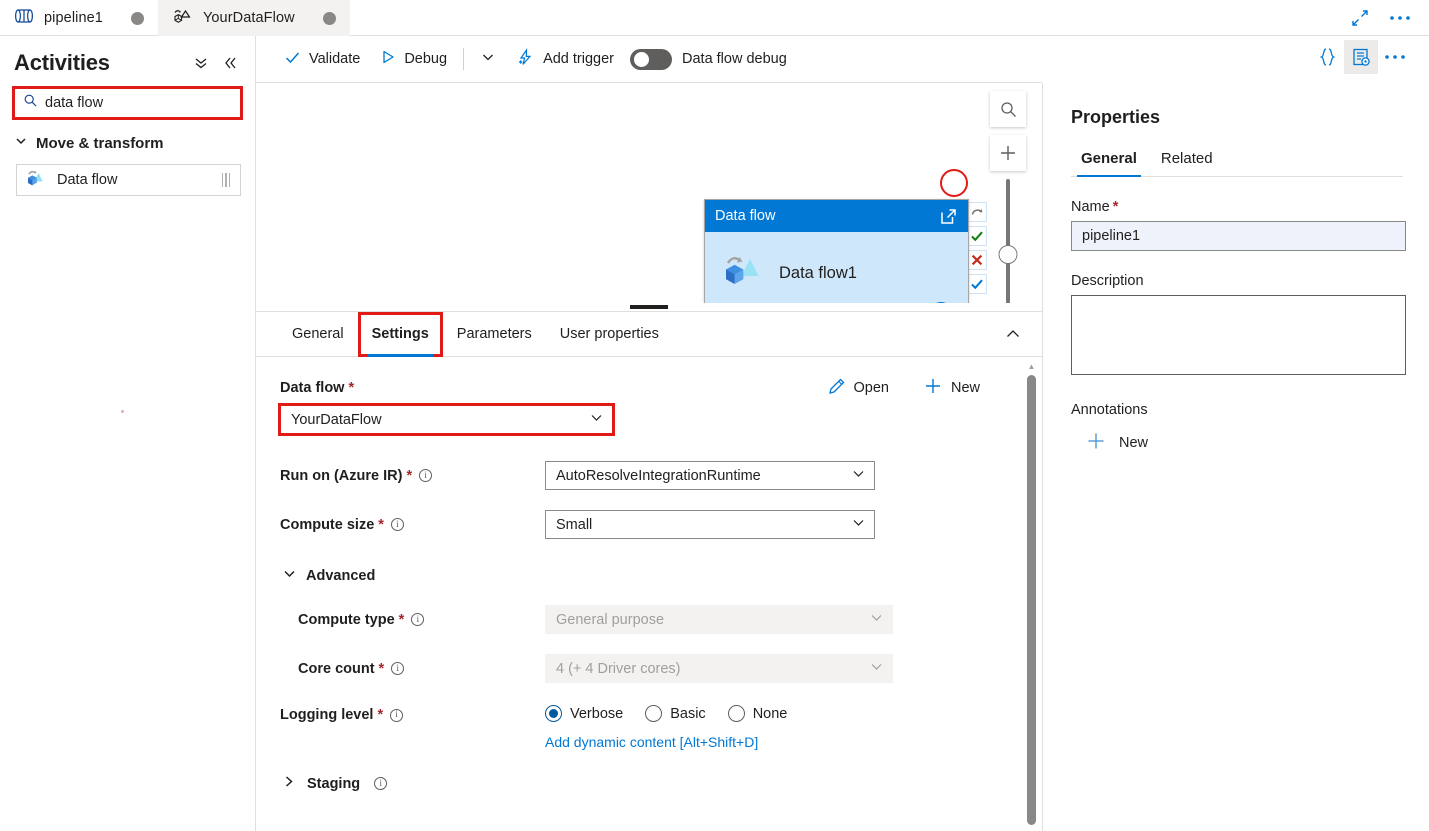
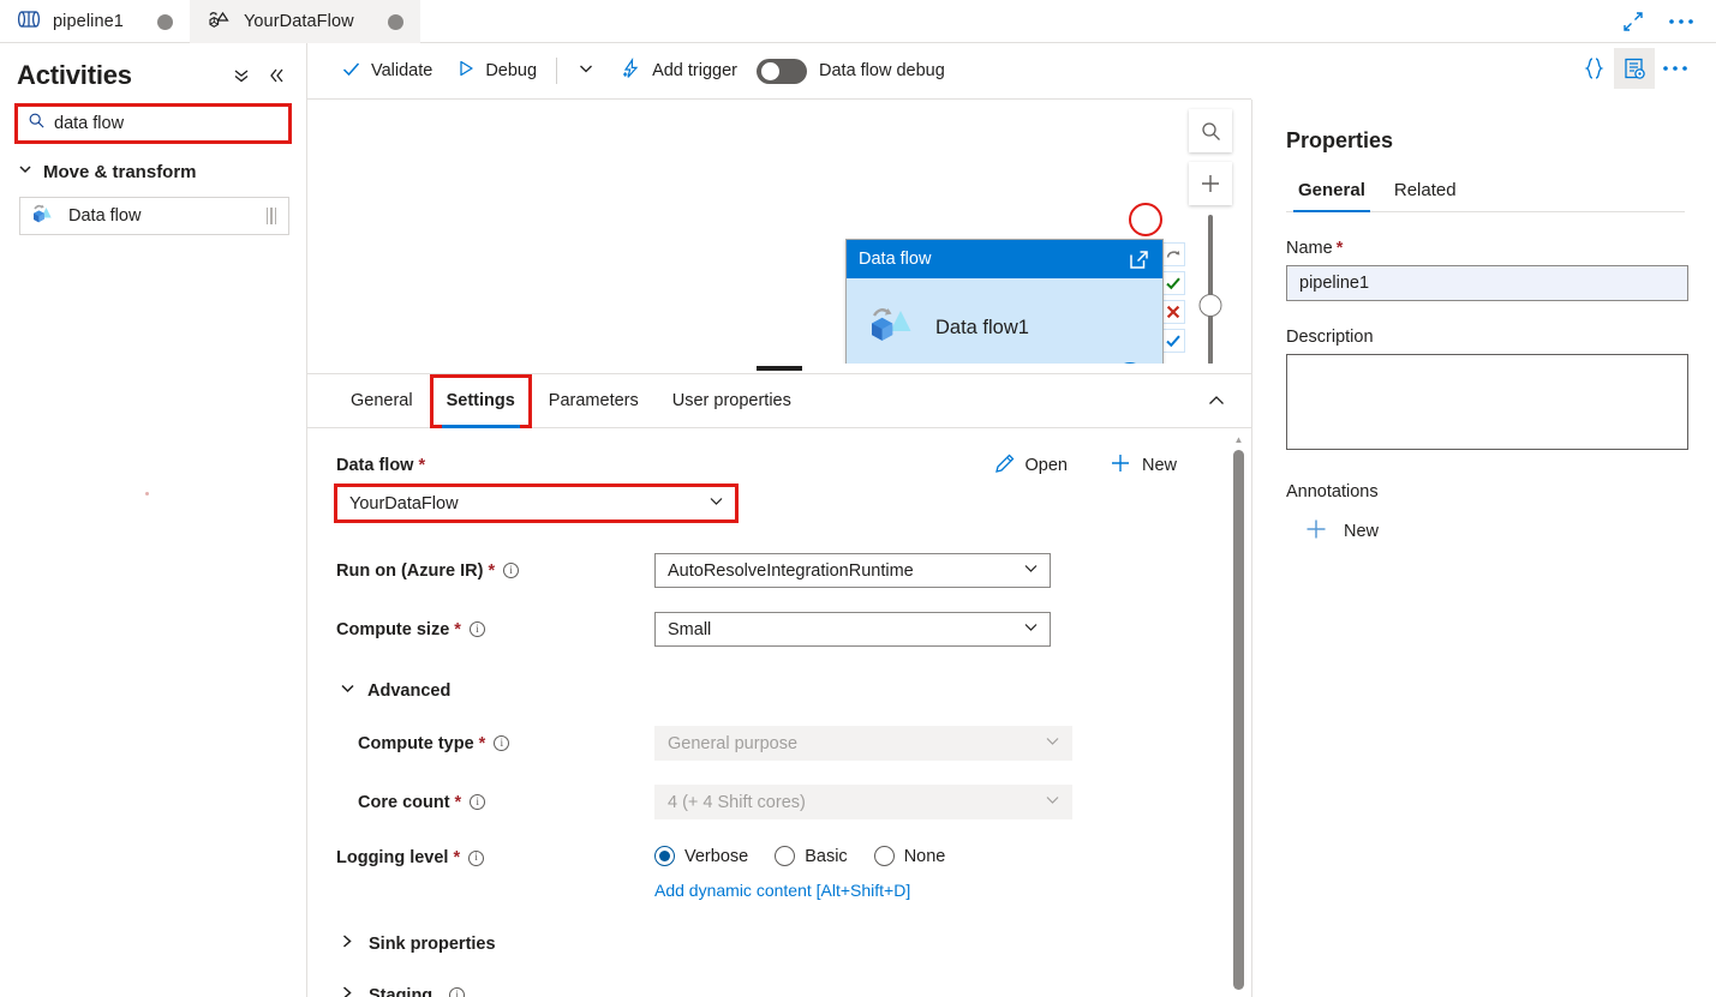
  pipeline1
  YourDataFlow
  Activities
  data flow
  Move & transform
  Data flow
  Validate
  Debug
  Add trigger
  Data flow debug
  Data flow
  Data flow1
  General
  Settings
  Parameters
  User properties
  Data flow
  *
  Open
  New
  YourDataFlow
  Run on (Azure IR)
  *
  i
  AutoResolveIntegrationRuntime
  Compute size
  *
  i
  Small
  Advanced
  Compute type
  *
  i
  General purpose
  Core count
  *
  i
- 4 (+ 4 Driver cores)
+ 4 (+ 4 Shift cores)
  Logging level
  *
  i
  Verbose
  Basic
  None
  Add dynamic content [Alt+Shift+D]
+ Sink properties
  Staging
  i
  ▲
  Properties
  General
  Related
  Name
  *
  pipeline1
  Description
  Annotations
  New
